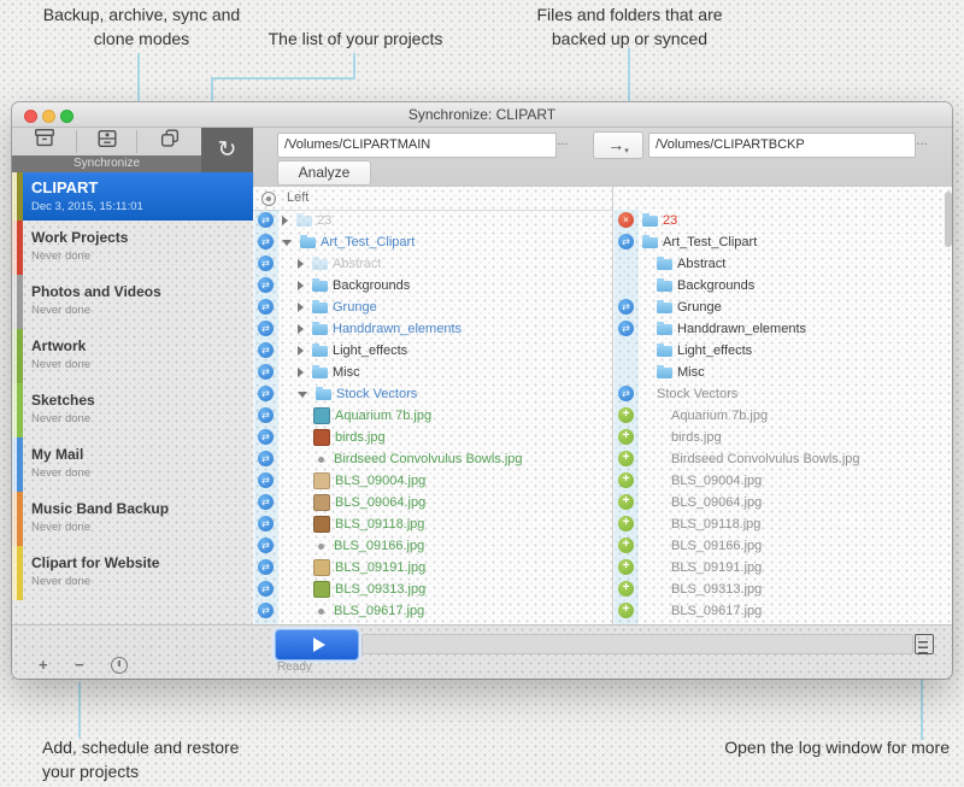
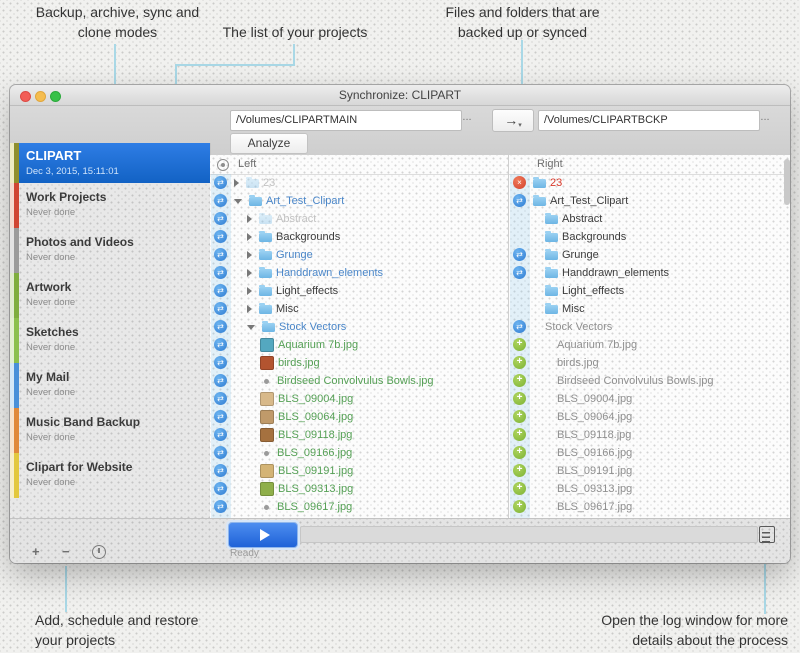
  Backup, archive, sync and
  clone modes
  The list of your projects
  Files and folders that are
  backed up or synced
  Synchronize: CLIPART
- ↻
- Synchronize
  /Volumes/CLIPARTMAIN
  ...
  /Volumes/CLIPARTBCKP
  ...
  Analyze
  CLIPART
  Dec 3, 2015, 15:11:01
  Work Projects
  Never done
  Photos and Videos
  Never done
  Artwork
  Never done
  Sketches
  Never done
  My Mail
  Never done
  Music Band Backup
  Never done
  Clipart for Website
  Never done
  Left
  ⇄
  23
  ⇄
  Art_Test_Clipart
  ⇄
  Abstract
  ⇄
  Backgrounds
  ⇄
  Grunge
  ⇄
  Handdrawn_elements
  ⇄
  Light_effects
  ⇄
  Misc
  ⇄
  Stock Vectors
  ⇄
  Aquarium 7b.jpg
  ⇄
  birds.jpg
  ⇄
  Birdseed Convolvulus Bowls.jpg
  ⇄
  BLS_09004.jpg
  ⇄
  BLS_09064.jpg
  ⇄
  BLS_09118.jpg
  ⇄
  BLS_09166.jpg
  ⇄
  BLS_09191.jpg
  ⇄
  BLS_09313.jpg
  ⇄
  BLS_09617.jpg
+ Right
  ×
  23
  ⇄
  Art_Test_Clipart
  Abstract
  Backgrounds
  ⇄
  Grunge
  ⇄
  Handdrawn_elements
  Light_effects
  Misc
  ⇄
  Stock Vectors
  +
  Aquarium 7b.jpg
  +
  birds.jpg
  +
  Birdseed Convolvulus Bowls.jpg
  +
  BLS_09004.jpg
  +
  BLS_09064.jpg
  +
  BLS_09118.jpg
  +
  BLS_09166.jpg
  +
  BLS_09191.jpg
  +
  BLS_09313.jpg
  +
  BLS_09617.jpg
  +
  −
  Ready
  Add, schedule and restore
  your projects
  Open the log window for more
+ details about the process
